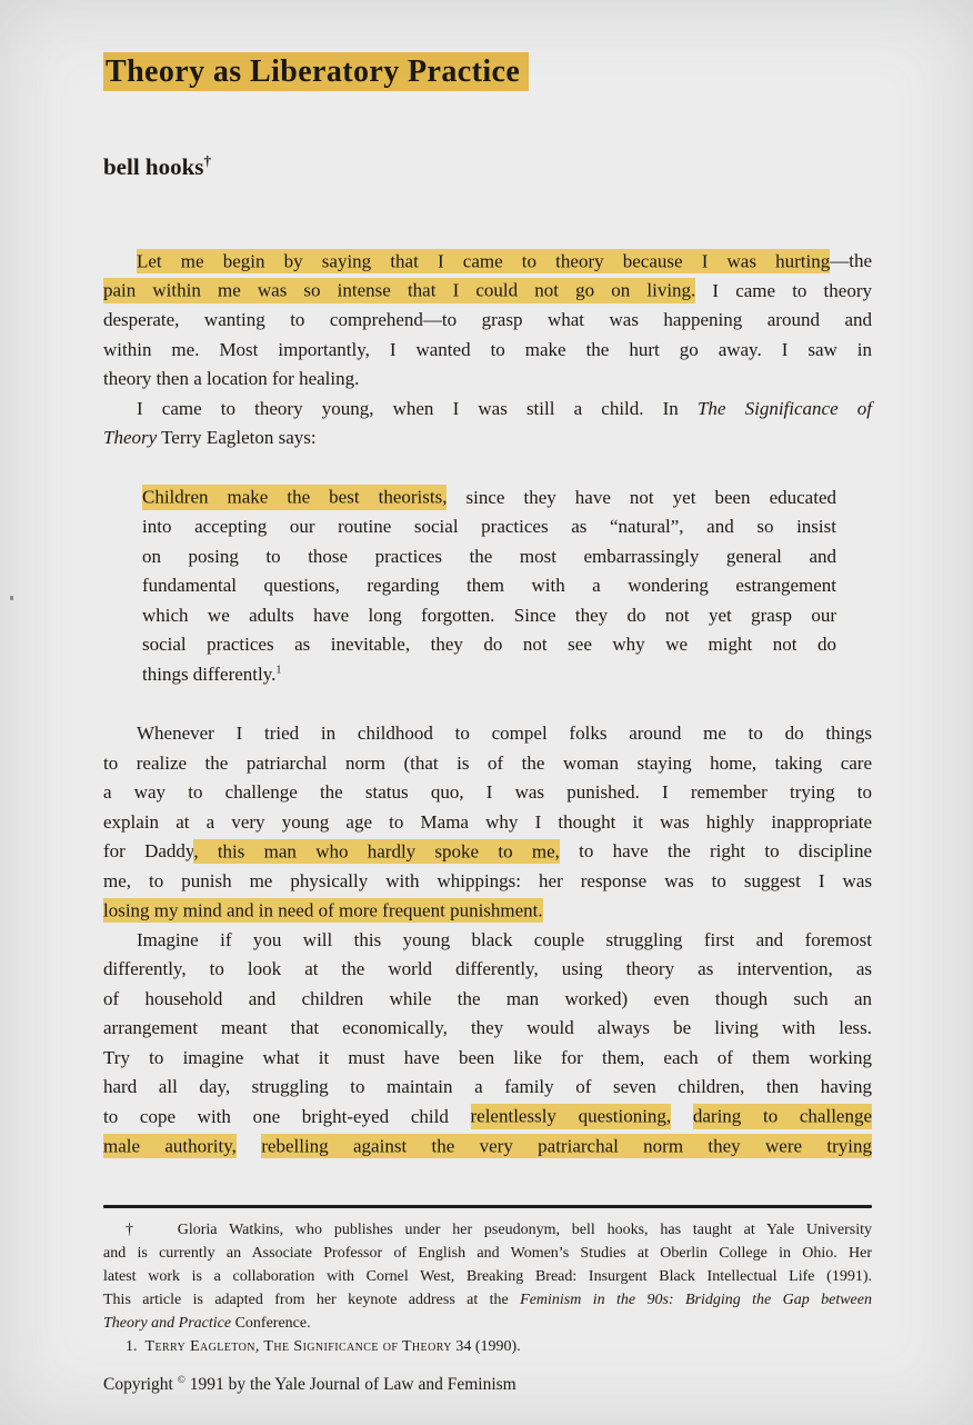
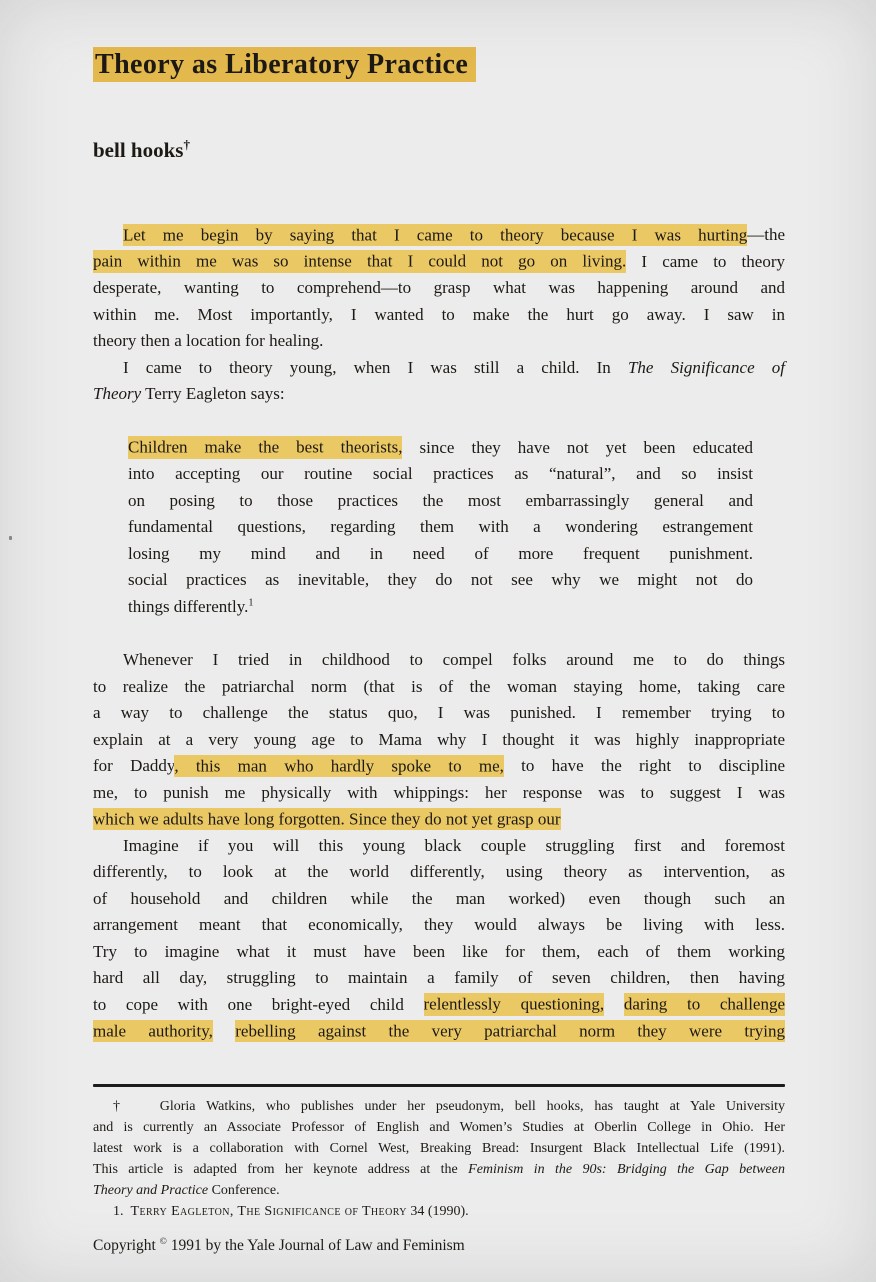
  Theory as Liberatory Practice
  bell hooks†
  Let me begin by saying that I came to theory because I was hurting—the
  pain within me was so intense that I could not go on living. I came to theory
  desperate, wanting to comprehend—to grasp what was happening around and
  within me. Most importantly, I wanted to make the hurt go away. I saw in
  theory then a location for healing.
  I came to theory young, when I was still a child. In The Significance of
  Theory Terry Eagleton says:
  Children make the best theorists, since they have not yet been educated
  into accepting our routine social practices as “natural”, and so insist
  on posing to those practices the most embarrassingly general and
  fundamental questions, regarding them with a wondering estrangement
- which we adults have long forgotten. Since they do not yet grasp our
+ losing my mind and in need of more frequent punishment.
  social practices as inevitable, they do not see why we might not do
  things differently.1
  Whenever I tried in childhood to compel folks around me to do things
  to realize the patriarchal norm (that is of the woman staying home, taking care
  a way to challenge the status quo, I was punished. I remember trying to
  explain at a very young age to Mama why I thought it was highly inappropriate
  for Daddy, this man who hardly spoke to me, to have the right to discipline
  me, to punish me physically with whippings: her response was to suggest I was
- losing my mind and in need of more frequent punishment.
+ which we adults have long forgotten. Since they do not yet grasp our
  Imagine if you will this young black couple struggling first and foremost
  differently, to look at the world differently, using theory as intervention, as
  of household and children while the man worked) even though such an
  arrangement meant that economically, they would always be living with less.
  Try to imagine what it must have been like for them, each of them working
  hard all day, struggling to maintain a family of seven children, then having
  to cope with one bright-eyed child relentlessly questioning, daring to challenge
  male authority, rebelling against the very patriarchal norm they were trying
  † Gloria Watkins, who publishes under her pseudonym, bell hooks, has taught at Yale University
  and is currently an Associate Professor of English and Women’s Studies at Oberlin College in Ohio. Her
  latest work is a collaboration with Cornel West, Breaking Bread: Insurgent Black Intellectual Life (1991).
  This article is adapted from her keynote address at the Feminism in the 90s: Bridging the Gap between
  Theory and Practice Conference.
  1. Terry Eagleton, The Significance of Theory 34 (1990).
  Copyright © 1991 by the Yale Journal of Law and Feminism
